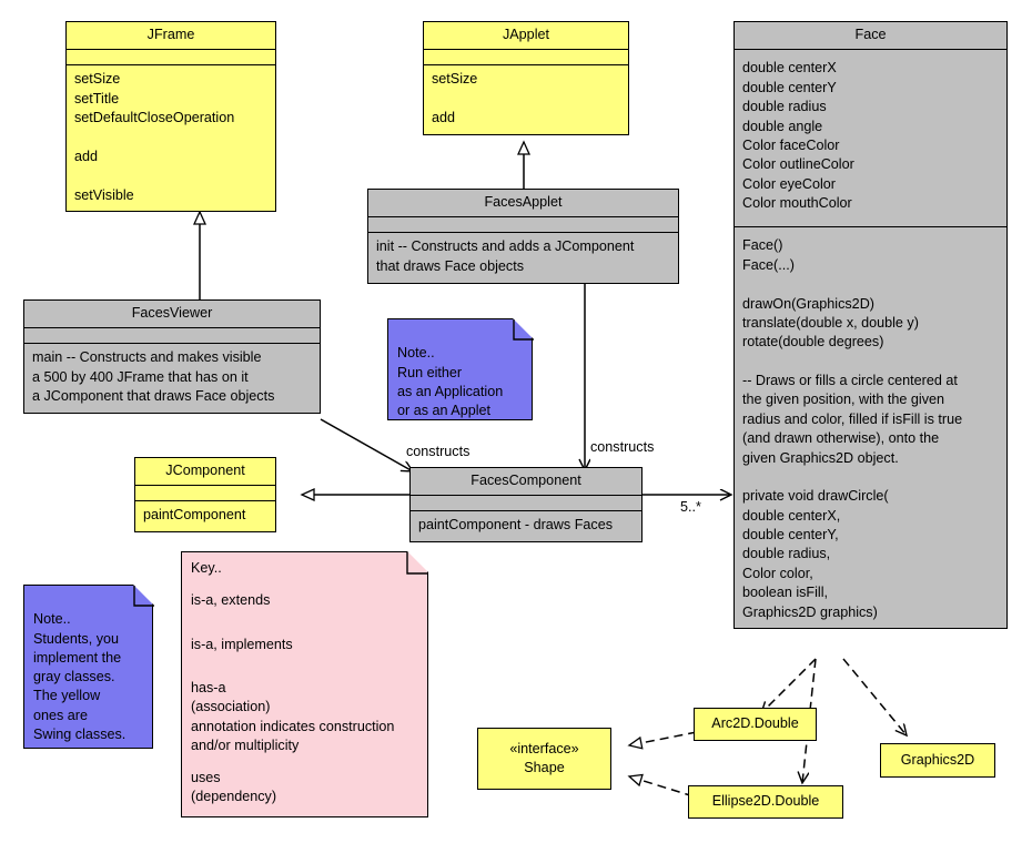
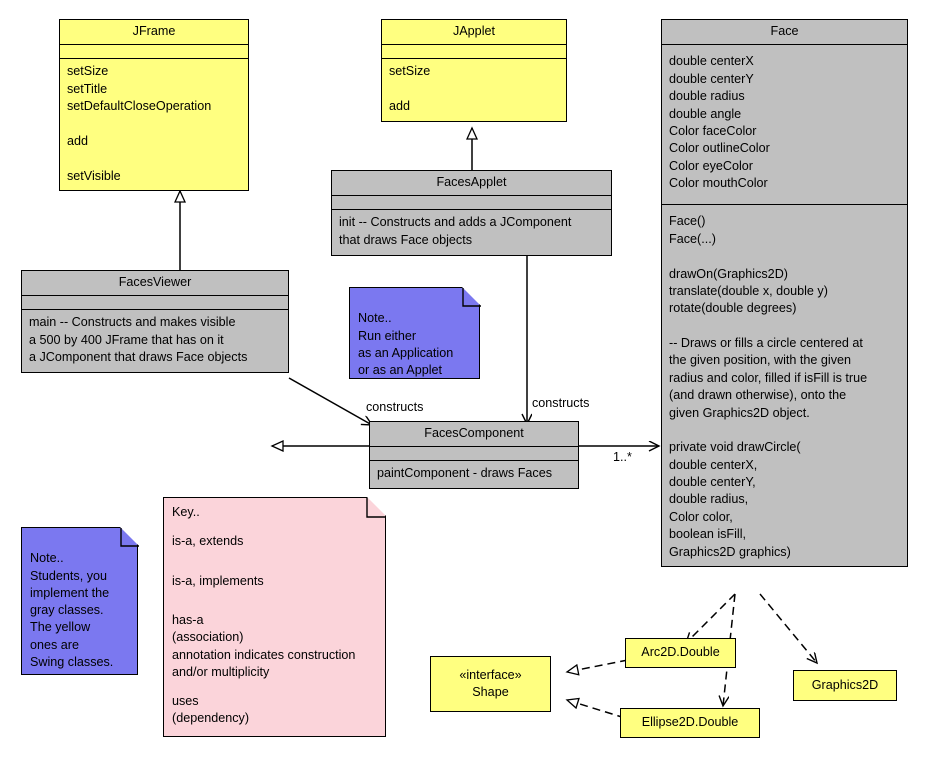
  JFrame
  setSize
  setTitle
  setDefaultCloseOperation
  add
  setVisible
  JApplet
  setSize
  add
  Face
  double centerX
  double centerY
  double radius
  double angle
  Color faceColor
  Color outlineColor
  Color eyeColor
  Color mouthColor
  Face()
  Face(...)
  drawOn(Graphics2D)
  translate(double x, double y)
  rotate(double degrees)
  -- Draws or fills a circle centered at
  the given position, with the given
  radius and color, filled if isFill is true
  (and drawn otherwise), onto the
  given Graphics2D object.
  private void drawCircle(
  double centerX,
  double centerY,
  double radius,
  Color color,
  boolean isFill,
  Graphics2D graphics)
  FacesApplet
  init -- Constructs and adds a JComponent
  that draws Face objects
  FacesViewer
  main -- Constructs and makes visible
  a 500 by 400 JFrame that has on it
  a JComponent that draws Face objects
- JComponent
- paintComponent
  FacesComponent
  paintComponent - draws Faces
  «interface»
  Shape
  Arc2D.Double
  Ellipse2D.Double
  Graphics2D
  Note..
  Run either
  as an Application
  or as an Applet
  Note..
  Students, you
  implement the
  gray classes.
  The yellow
  ones are
  Swing classes.
  Key..
  is-a, extends
  is-a, implements
  has-a
  (association)
  annotation indicates construction
  and/or multiplicity
  uses
  (dependency)
  constructs
  constructs
- 5..*
+ 1..*
